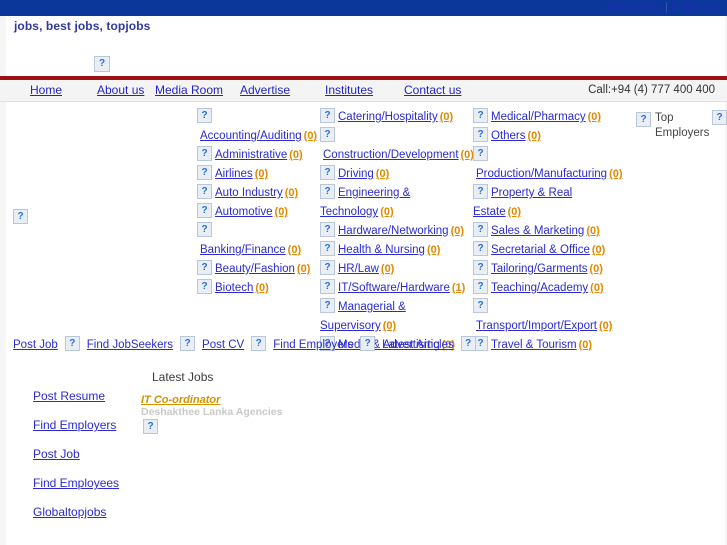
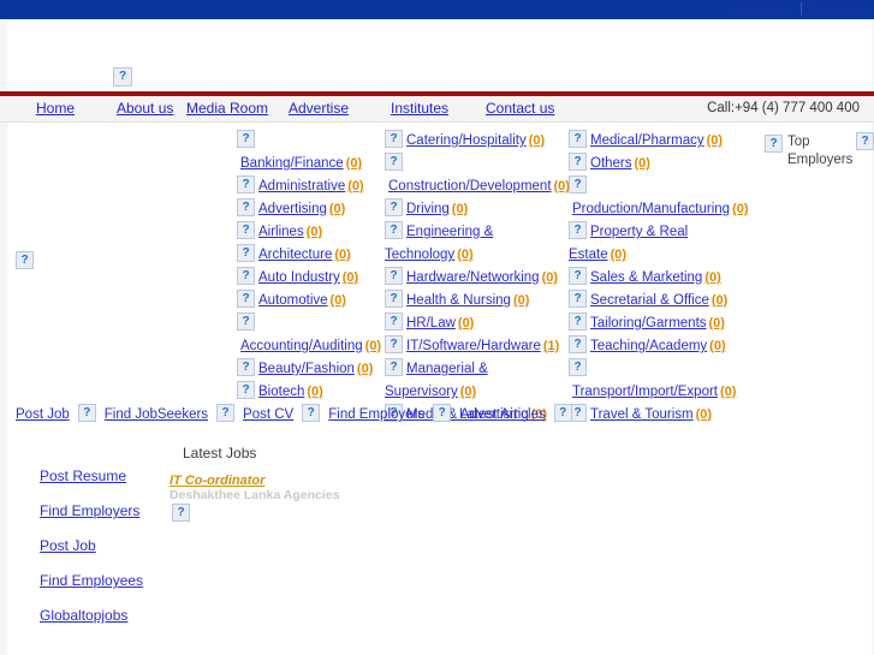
- jobs, best jobs, topjobs
  Home
  About us
  Media Room
  Advertise
  Institutes
  Contact us
  Call:+94 (4) 777 400 400
  Top Employers
- Accounting/Auditing (0)
+ Banking/Finance (0)
  Administrative (0)
+ Advertising (0)
  Airlines (0)
+ Architecture (0)
  Auto Industry (0)
  Automotive (0)
- Banking/Finance (0)
+ Accounting/Auditing (0)
  Beauty/Fashion (0)
  Biotech (0)
  Catering/Hospitality (0)
  Construction/Development (0
  Driving (0)
  Engineering & Technology (0)
  Hardware/Networking (0)
  Health & Nursing (0)
  HR/Law (0)
  IT/Software/Hardware (1)
  Managerial & Supervisory (0)
  Med & Advertising (0)
  Medical/Pharmacy (0)
  Others (0)
  Production/Manufacturing (0)
  Property & Real Estate (0)
  Sales & Marketing (0)
  Secretarial & Office (0)
  Tailoring/Garments (0)
  Teaching/Academy (0)
  Transport/Import/Export (0)
  Travel & Tourism (0)
  Post Job Find JobSeekers Post CV Find Employers Latest Articles
  Post Resume
  Find Employers
  Post Job
  Find Employees
  Globaltopjobs
  Latest Jobs
  IT Co-ordinator
  Deshakthee Lanka Agencies
